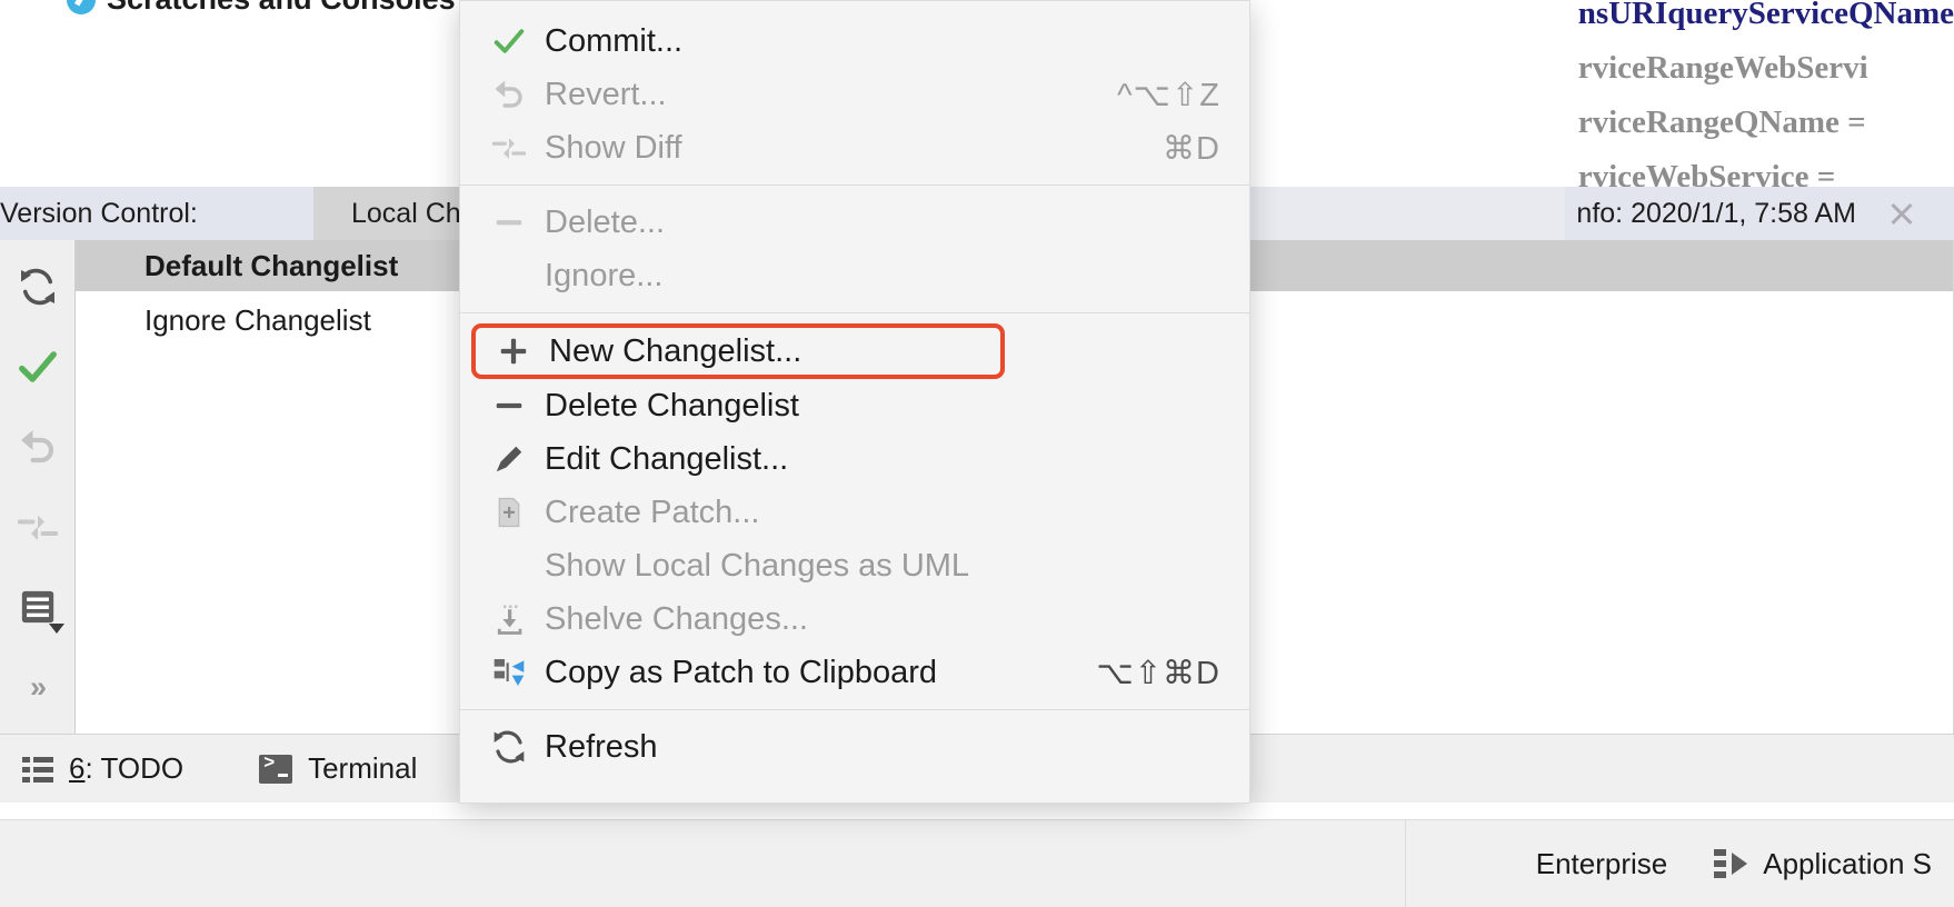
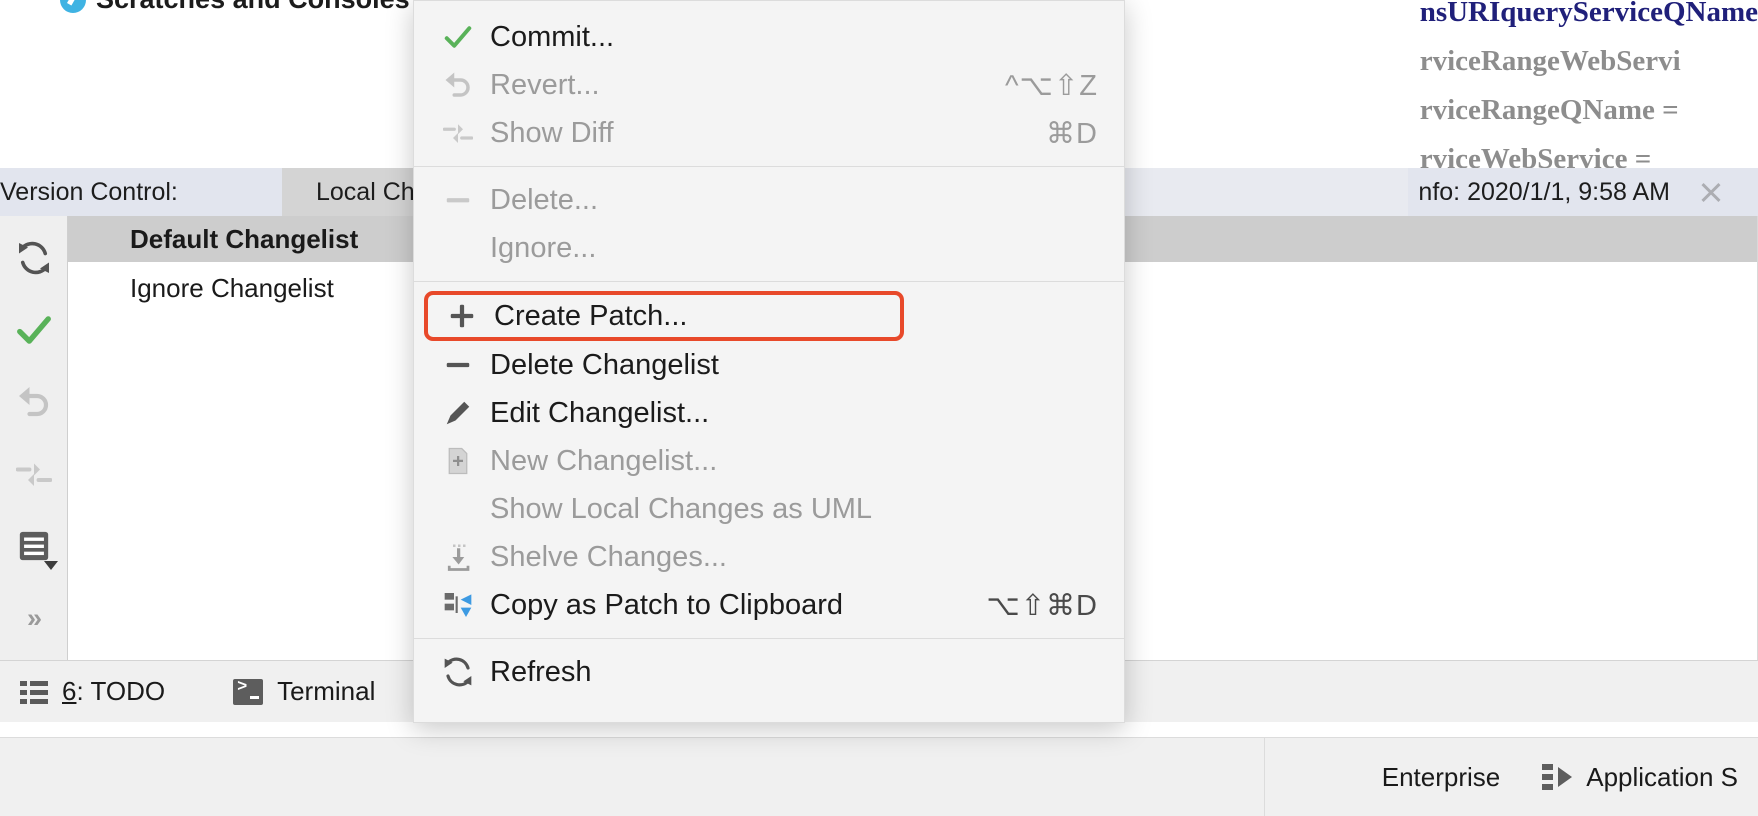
  nsURIqueryServiceQName
  rviceRangeWebServi
  rviceRangeQName =
  rviceWebService =
  Version Control:
  Local Ch
- nfo: 2020/1/1, 7:58 AM
+ nfo: 2020/1/1, 9:58 AM
  »
  Default Changelist
  Ignore Changelist
  6: TODO
  Terminal
  Enterprise
  Application S
  Commit...
  Revert...
  ^⌥⇧Z
  Show Diff
  ⌘D
  Delete...
  Ignore...
- New Changelist...
+ Create Patch...
  Delete Changelist
  Edit Changelist...
- Create Patch...
+ New Changelist...
  Show Local Changes as UML
  Shelve Changes...
  Copy as Patch to Clipboard
  ⌥⇧⌘D
  Refresh
